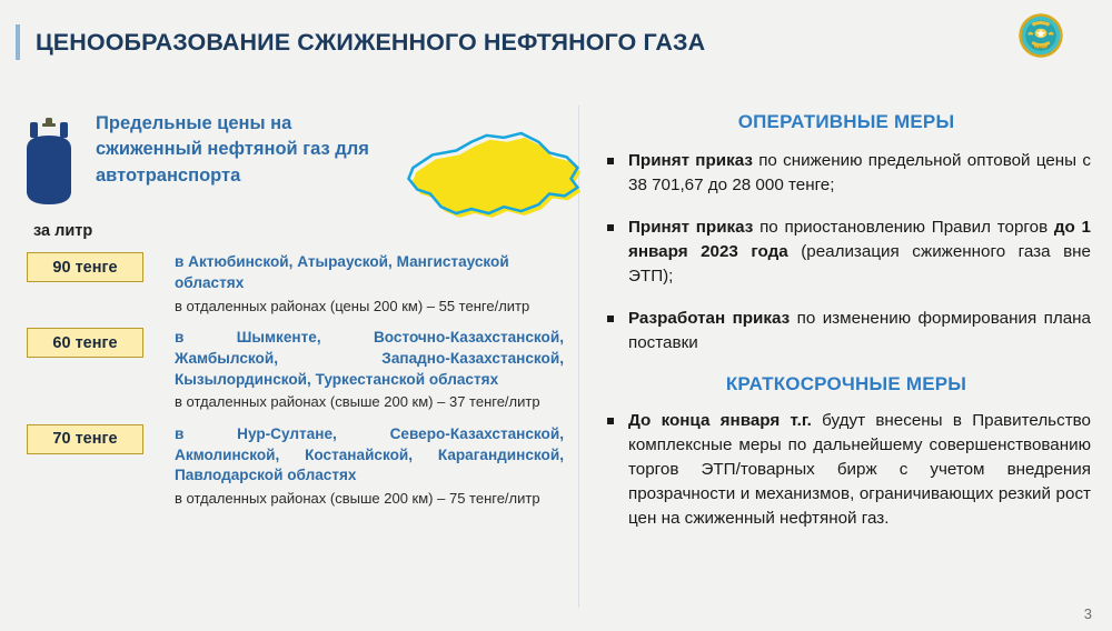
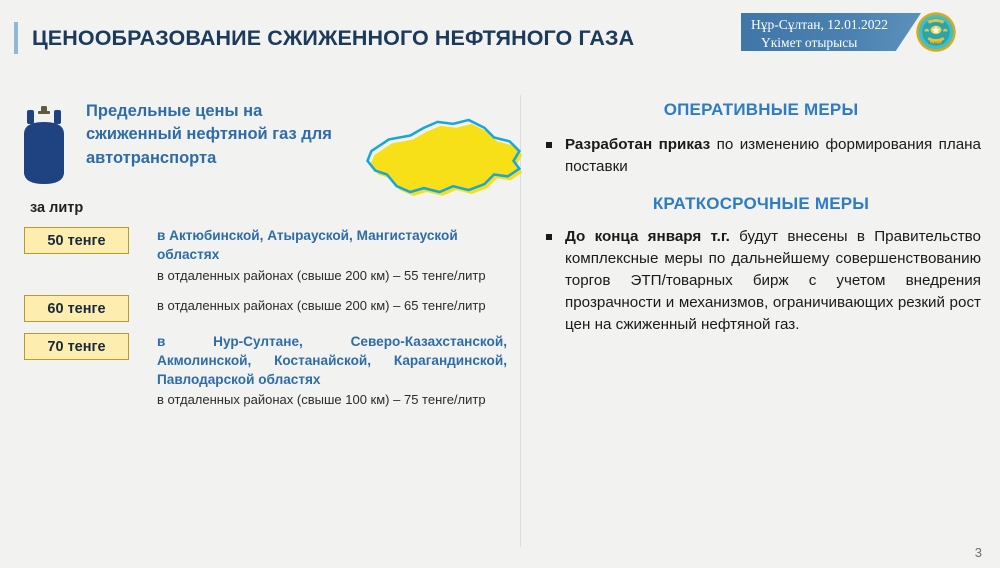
+ Нұр-Сұлтан, 12.01.2022
+ Үкімет отырысы
  ЦЕНООБРАЗОВАНИЕ СЖИЖЕННОГО НЕФТЯНОГО ГАЗА
  Предельные цены на сжиженный нефтяной газ для автотранспорта
  за литр
- 90 тенге
+ 50 тенге
  в Актюбинской, Атырауской, Мангистауской областях
- в отдаленных районах (цены 200 км) – 55 тенге/литр
+ в отдаленных районах (свыше 200 км) – 55 тенге/литр
  60 тенге
- в Шымкенте, Восточно-Казахстанской, Жамбылской, Западно-Казахстанской, Кызылординской, Туркестанской областях
- в отдаленных районах (свыше 200 км) – 37 тенге/литр
+ в отдаленных районах (свыше 200 км) – 65 тенге/литр
  70 тенге
  в Нур-Султане, Северо-Казахстанской, Акмолинской, Костанайской, Карагандинской, Павлодарской областях
- в отдаленных районах (свыше 200 км) – 75 тенге/литр
+ в отдаленных районах (свыше 100 км) – 75 тенге/литр
  ОПЕРАТИВНЫЕ МЕРЫ
- Принят приказ по снижению предельной оптовой цены с 38 701,67 до 28 000 тенге;
- Принят приказ по приостановлению Правил торгов до 1 января 2023 года (реализация сжиженного газа вне ЭТП);
  Разработан приказ по изменению формирования плана поставки
  КРАТКОСРОЧНЫЕ МЕРЫ
  До конца января т.г. будут внесены в Правительство комплексные меры по дальнейшему совершенствованию торгов ЭТП/товарных бирж с учетом внедрения прозрачности и механизмов, ограничивающих резкий рост цен на сжиженный нефтяной газ.
  3
